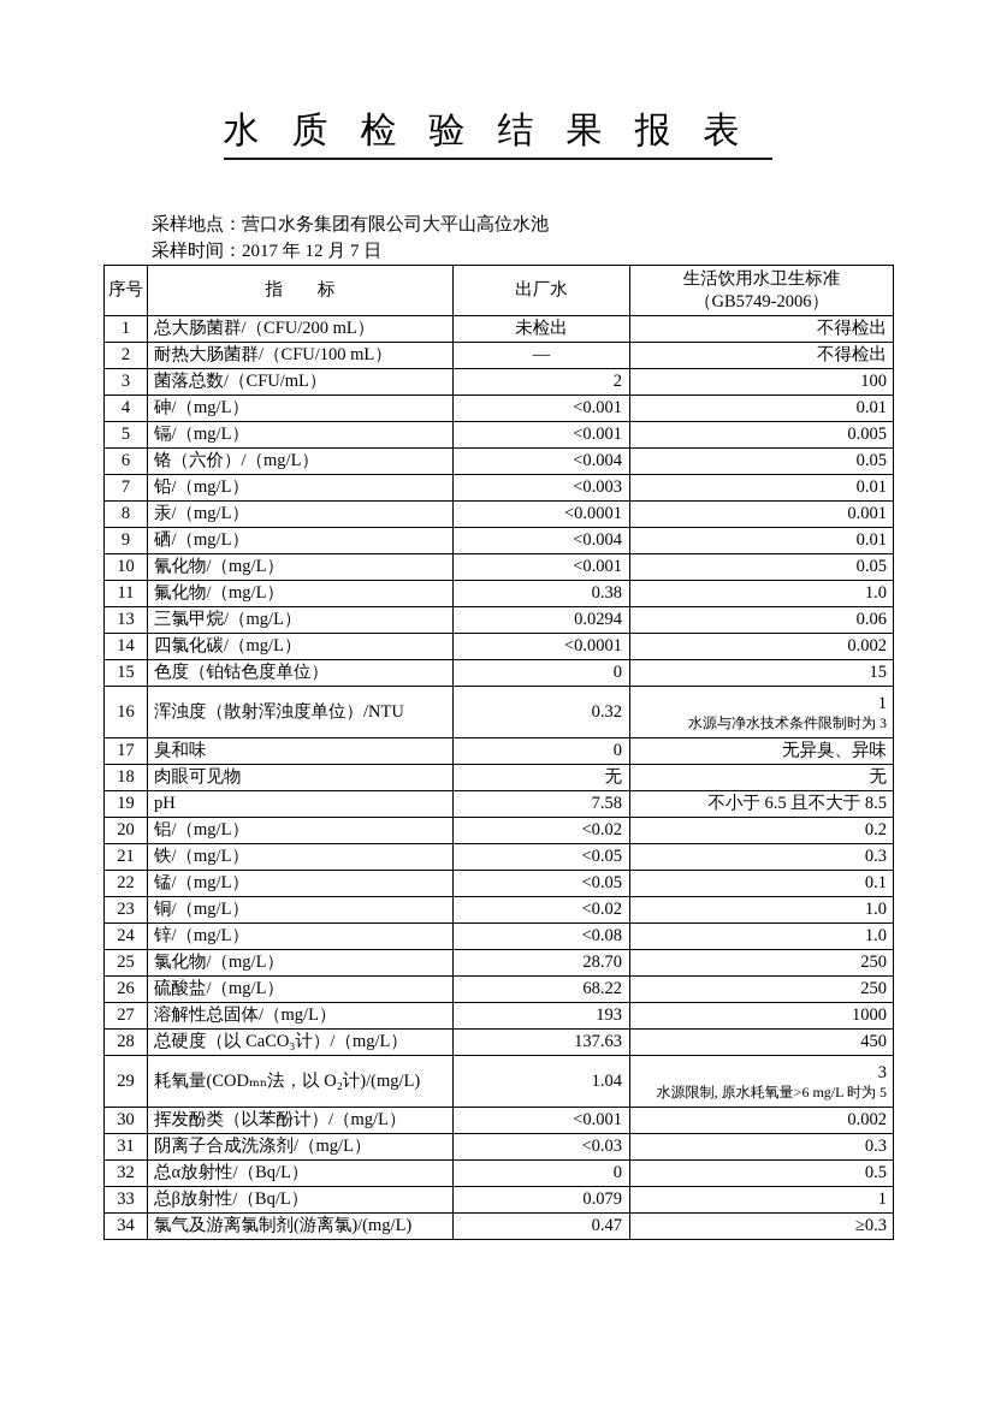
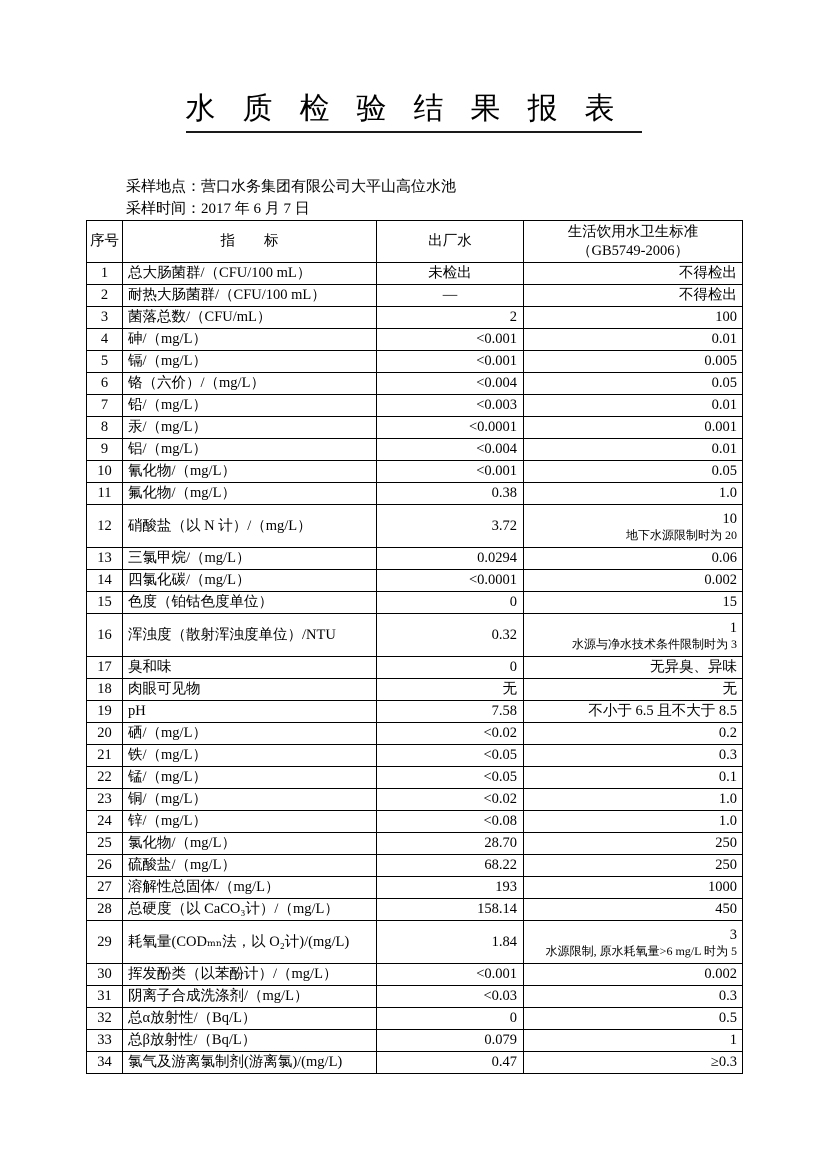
  水质检验结果报表
  采样地点：营口水务集团有限公司大平山高位水池
- 采样时间：2017 年 12 月 7 日
+ 采样时间：2017 年 6 月 7 日
  序号	指 标	出厂水	生活饮用水卫生标准 （GB5749-2006）
- 1	总大肠菌群/（CFU/200 mL）	未检出	不得检出
+ 1	总大肠菌群/（CFU/100 mL）	未检出	不得检出
  2	耐热大肠菌群/（CFU/100 mL）	—	不得检出
  3	菌落总数/（CFU/mL）	2	100
  4	砷/（mg/L）	<0.001	0.01
  5	镉/（mg/L）	<0.001	0.005
  6	铬（六价）/（mg/L）	<0.004	0.05
  7	铅/（mg/L）	<0.003	0.01
  8	汞/（mg/L）	<0.0001	0.001
- 9	硒/（mg/L）	<0.004	0.01
+ 9	铝/（mg/L）	<0.004	0.01
  10	氰化物/（mg/L）	<0.001	0.05
  11	氟化物/（mg/L）	0.38	1.0
+ 12	硝酸盐（以 N 计）/（mg/L）	3.72	10地下水源限制时为 20
  13	三氯甲烷/（mg/L）	0.0294	0.06
  14	四氯化碳/（mg/L）	<0.0001	0.002
  15	色度（铂钴色度单位）	0	15
  16	浑浊度（散射浑浊度单位）/NTU	0.32	1水源与净水技术条件限制时为 3
  17	臭和味	0	无异臭、异味
  18	肉眼可见物	无	无
  19	pH	7.58	不小于 6.5 且不大于 8.5
- 20	铝/（mg/L）	<0.02	0.2
+ 20	硒/（mg/L）	<0.02	0.2
  21	铁/（mg/L）	<0.05	0.3
  22	锰/（mg/L）	<0.05	0.1
  23	铜/（mg/L）	<0.02	1.0
  24	锌/（mg/L）	<0.08	1.0
  25	氯化物/（mg/L）	28.70	250
  26	硫酸盐/（mg/L）	68.22	250
  27	溶解性总固体/（mg/L）	193	1000
- 28	总硬度（以 CaCO₃计）/（mg/L）	137.63	450
+ 28	总硬度（以 CaCO₃计）/（mg/L）	158.14	450
- 29	耗氧量(CODₘₙ法，以 O₂计)/(mg/L)	1.04	3水源限制, 原水耗氧量>6 mg/L 时为 5
+ 29	耗氧量(CODₘₙ法，以 O₂计)/(mg/L)	1.84	3水源限制, 原水耗氧量>6 mg/L 时为 5
  30	挥发酚类（以苯酚计）/（mg/L）	<0.001	0.002
  31	阴离子合成洗涤剂/（mg/L）	<0.03	0.3
  32	总α放射性/（Bq/L）	0	0.5
  33	总β放射性/（Bq/L）	0.079	1
  34	氯气及游离氯制剂(游离氯)/(mg/L)	0.47	≥0.3
